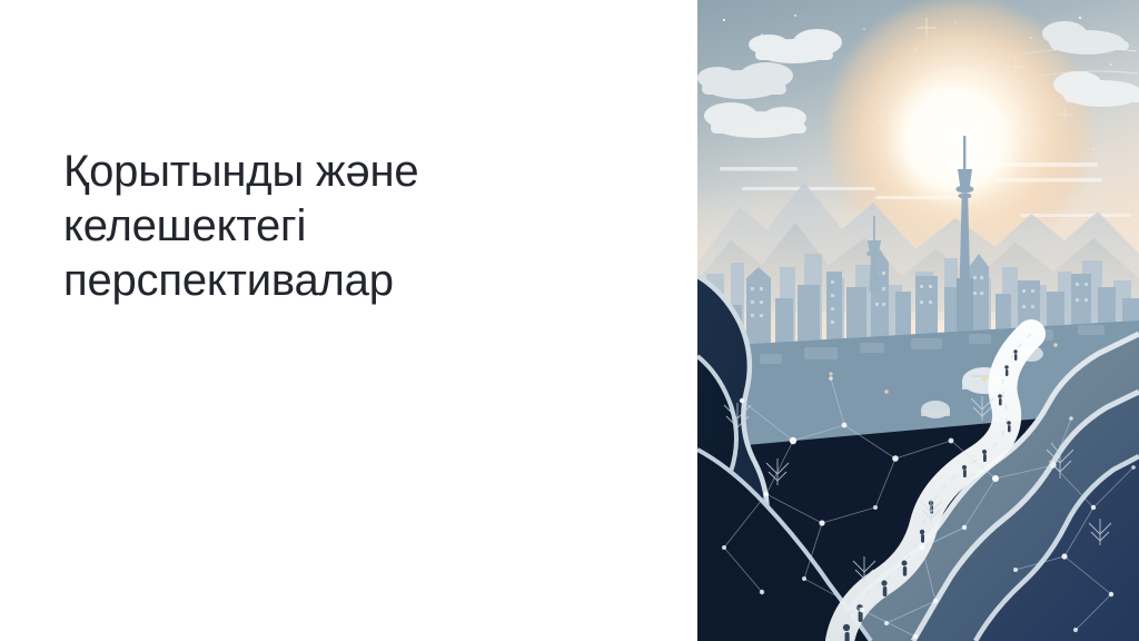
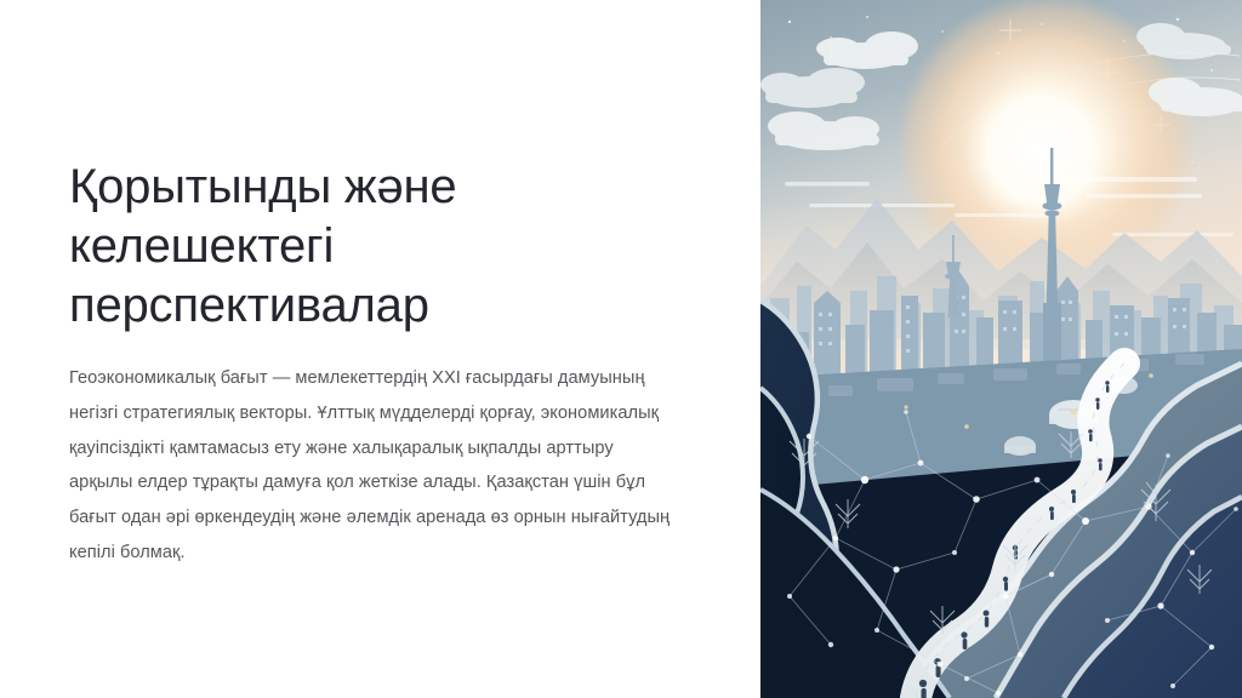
  Қорытынды және келешектегі перспективалар
+ Геоэкономикалық бағыт — мемлекеттердің XXI ғасырдағы дамуының негізгі стратегиялық векторы. Ұлттық мүдделерді қорғау, экономикалық қауіпсіздікті қамтамасыз ету және халықаралық ықпалды арттыру арқылы елдер тұрақты дамуға қол жеткізе алады. Қазақстан үшін бұл бағыт одан әрі өркендеудің және әлемдік аренада өз орнын нығайтудың кепілі болмақ.
